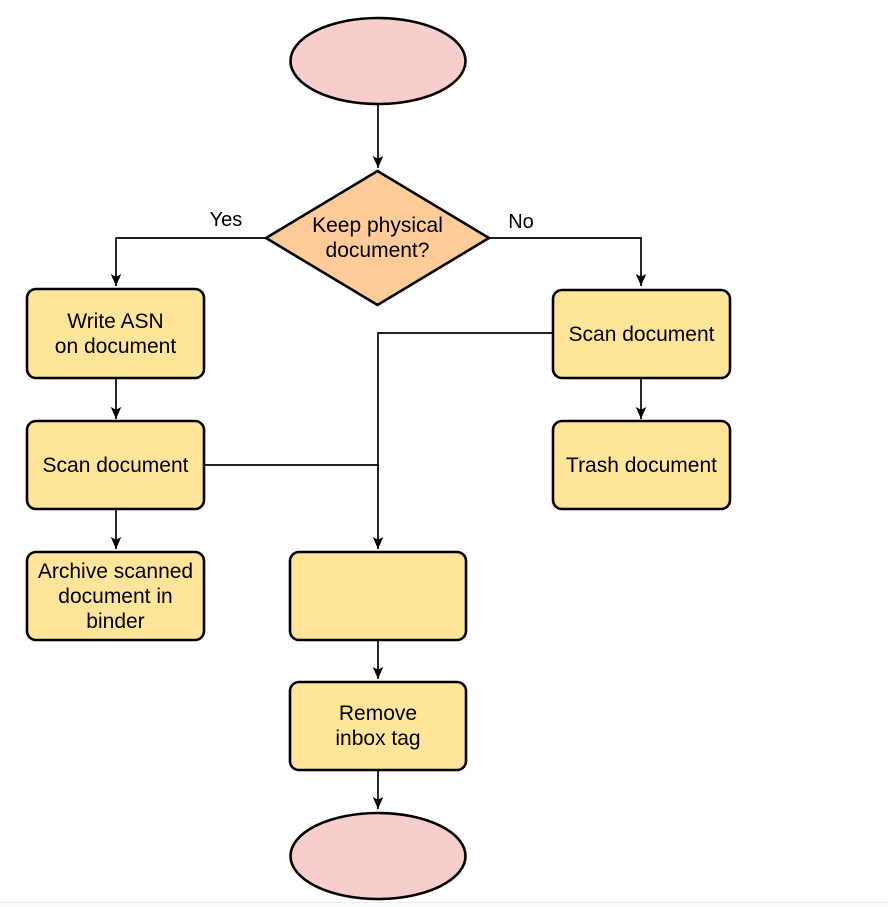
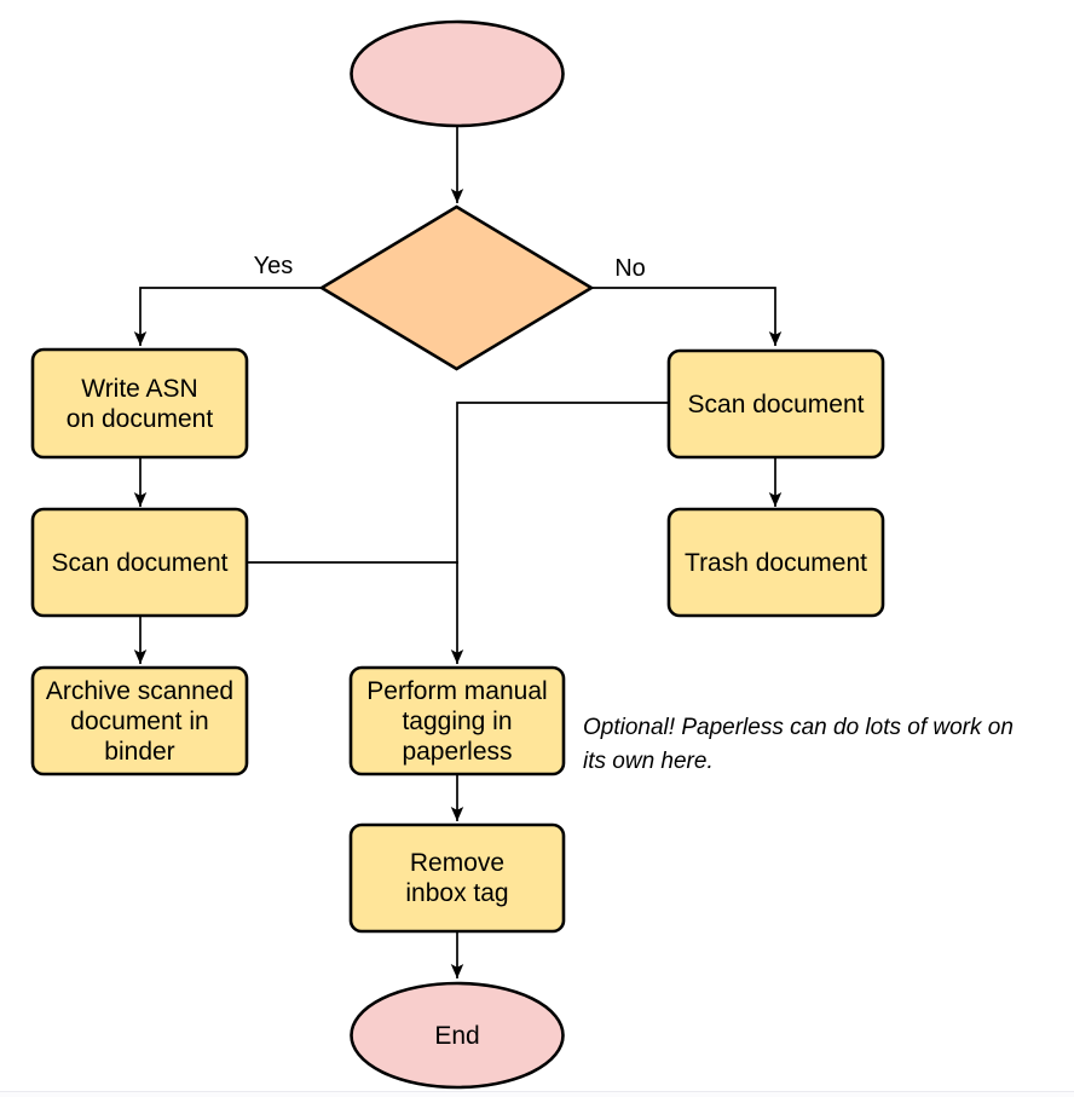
- Keep physical
- document?
  Write ASN
  on document
  Scan document
  Archive scanned
  document in
  binder
  Scan document
  Trash document
+ Perform manual
+ tagging in
+ paperless
  Remove
  inbox tag
+ End
  Yes
  No
+ Optional! Paperless can do lots of work on
+ its own here.
